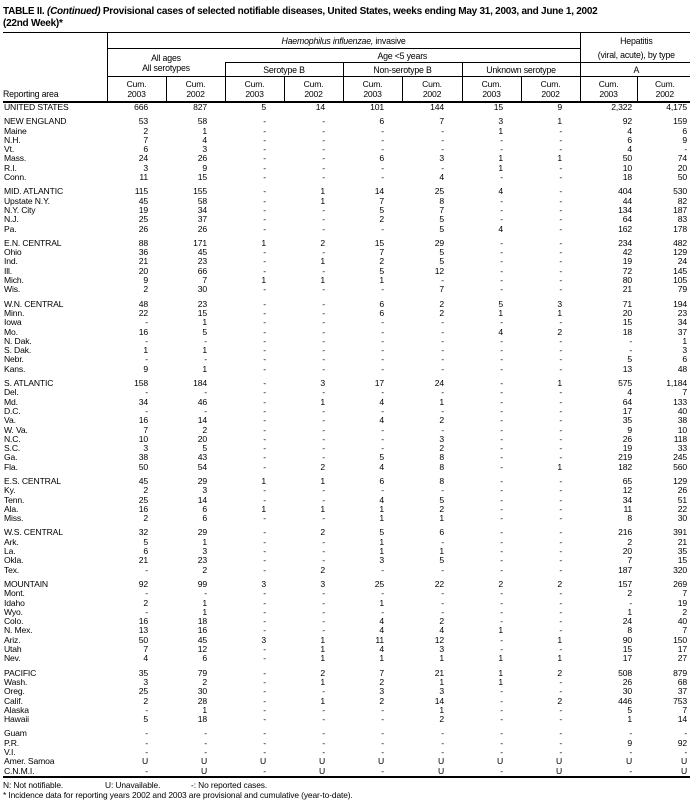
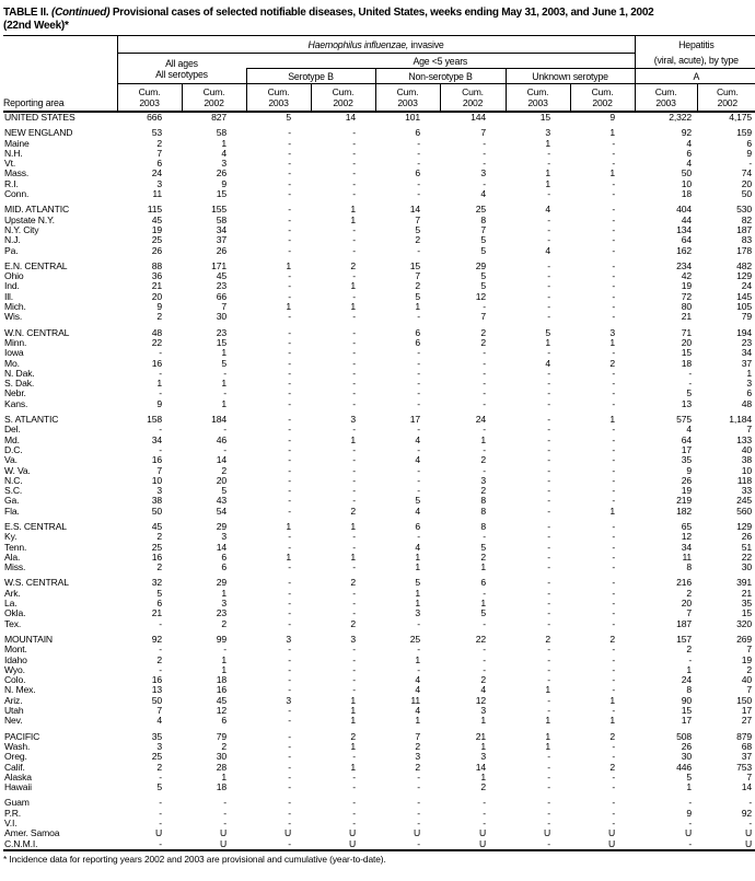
  TABLE II. (Continued) Provisional cases of selected notifiable diseases, United States, weeks ending May 31, 2003, and June 1, 2002
  (22nd Week)*
  Reporting area	Haemophilus influenzae, invasive	Hepatitis
  All ages All serotypes	Age <5 years	(viral, acute), by type
  Serotype B	Non-serotype B	Unknown serotype	A
  Cum.2003	Cum.2002	Cum.2003	Cum.2002	Cum.2003	Cum.2002	Cum.2003	Cum.2002	Cum.2003	Cum.2002
  UNITED STATES	666	827	5	14	101	144	15	9	2,322	4,175
  NEW ENGLAND	53	58	-	-	6	7	3	1	92	159
  Maine	2	1	-	-	-	-	1	-	4	6
  N.H.	7	4	-	-	-	-	-	-	6	9
  Vt.	6	3	-	-	-	-	-	-	4	-
  Mass.	24	26	-	-	6	3	1	1	50	74
  R.I.	3	9	-	-	-	-	1	-	10	20
  Conn.	11	15	-	-	-	4	-	-	18	50
  MID. ATLANTIC	115	155	-	1	14	25	4	-	404	530
  Upstate N.Y.	45	58	-	1	7	8	-	-	44	82
  N.Y. City	19	34	-	-	5	7	-	-	134	187
  N.J.	25	37	-	-	2	5	-	-	64	83
  Pa.	26	26	-	-	-	5	4	-	162	178
  E.N. CENTRAL	88	171	1	2	15	29	-	-	234	482
  Ohio	36	45	-	-	7	5	-	-	42	129
  Ind.	21	23	-	1	2	5	-	-	19	24
  Ill.	20	66	-	-	5	12	-	-	72	145
  Mich.	9	7	1	1	1	-	-	-	80	105
  Wis.	2	30	-	-	-	7	-	-	21	79
  W.N. CENTRAL	48	23	-	-	6	2	5	3	71	194
  Minn.	22	15	-	-	6	2	1	1	20	23
  Iowa	-	1	-	-	-	-	-	-	15	34
  Mo.	16	5	-	-	-	-	4	2	18	37
  N. Dak.	-	-	-	-	-	-	-	-	-	1
  S. Dak.	1	1	-	-	-	-	-	-	-	3
  Nebr.	-	-	-	-	-	-	-	-	5	6
  Kans.	9	1	-	-	-	-	-	-	13	48
  S. ATLANTIC	158	184	-	3	17	24	-	1	575	1,184
  Del.	-	-	-	-	-	-	-	-	4	7
  Md.	34	46	-	1	4	1	-	-	64	133
  D.C.	-	-	-	-	-	-	-	-	17	40
  Va.	16	14	-	-	4	2	-	-	35	38
  W. Va.	7	2	-	-	-	-	-	-	9	10
  N.C.	10	20	-	-	-	3	-	-	26	118
  S.C.	3	5	-	-	-	2	-	-	19	33
  Ga.	38	43	-	-	5	8	-	-	219	245
  Fla.	50	54	-	2	4	8	-	1	182	560
  E.S. CENTRAL	45	29	1	1	6	8	-	-	65	129
  Ky.	2	3	-	-	-	-	-	-	12	26
  Tenn.	25	14	-	-	4	5	-	-	34	51
  Ala.	16	6	1	1	1	2	-	-	11	22
  Miss.	2	6	-	-	1	1	-	-	8	30
  W.S. CENTRAL	32	29	-	2	5	6	-	-	216	391
  Ark.	5	1	-	-	1	-	-	-	2	21
  La.	6	3	-	-	1	1	-	-	20	35
  Okla.	21	23	-	-	3	5	-	-	7	15
  Tex.	-	2	-	2	-	-	-	-	187	320
  MOUNTAIN	92	99	3	3	25	22	2	2	157	269
  Mont.	-	-	-	-	-	-	-	-	2	7
  Idaho	2	1	-	-	1	-	-	-	-	19
  Wyo.	-	1	-	-	-	-	-	-	1	2
  Colo.	16	18	-	-	4	2	-	-	24	40
  N. Mex.	13	16	-	-	4	4	1	-	8	7
  Ariz.	50	45	3	1	11	12	-	1	90	150
  Utah	7	12	-	1	4	3	-	-	15	17
  Nev.	4	6	-	1	1	1	1	1	17	27
  PACIFIC	35	79	-	2	7	21	1	2	508	879
  Wash.	3	2	-	1	2	1	1	-	26	68
  Oreg.	25	30	-	-	3	3	-	-	30	37
  Calif.	2	28	-	1	2	14	-	2	446	753
  Alaska	-	1	-	-	-	1	-	-	5	7
  Hawaii	5	18	-	-	-	2	-	-	1	14
  Guam	-	-	-	-	-	-	-	-	-	-
  P.R.	-	-	-	-	-	-	-	-	9	92
  V.I.	-	-	-	-	-	-	-	-	-	-
  Amer. Samoa	U	U	U	U	U	U	U	U	U	U
  C.N.M.I.	-	U	-	U	-	U	-	U	-	U
- N: Not notifiable. U: Unavailable. -: No reported cases.
  * Incidence data for reporting years 2002 and 2003 are provisional and cumulative (year-to-date).
